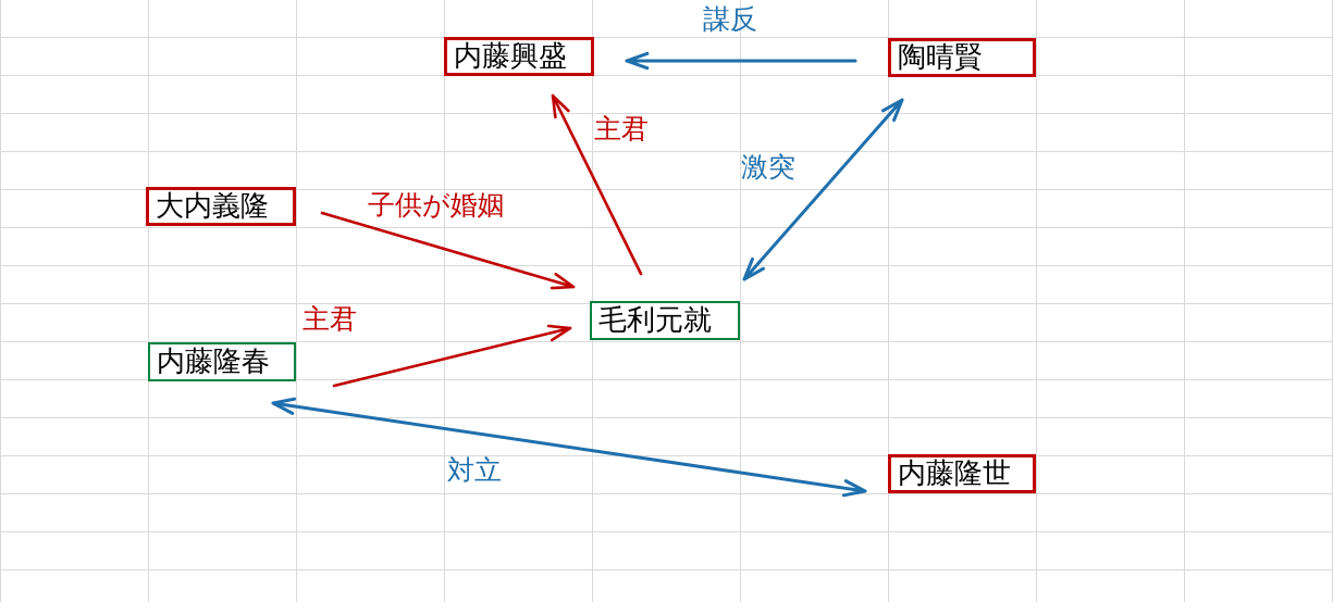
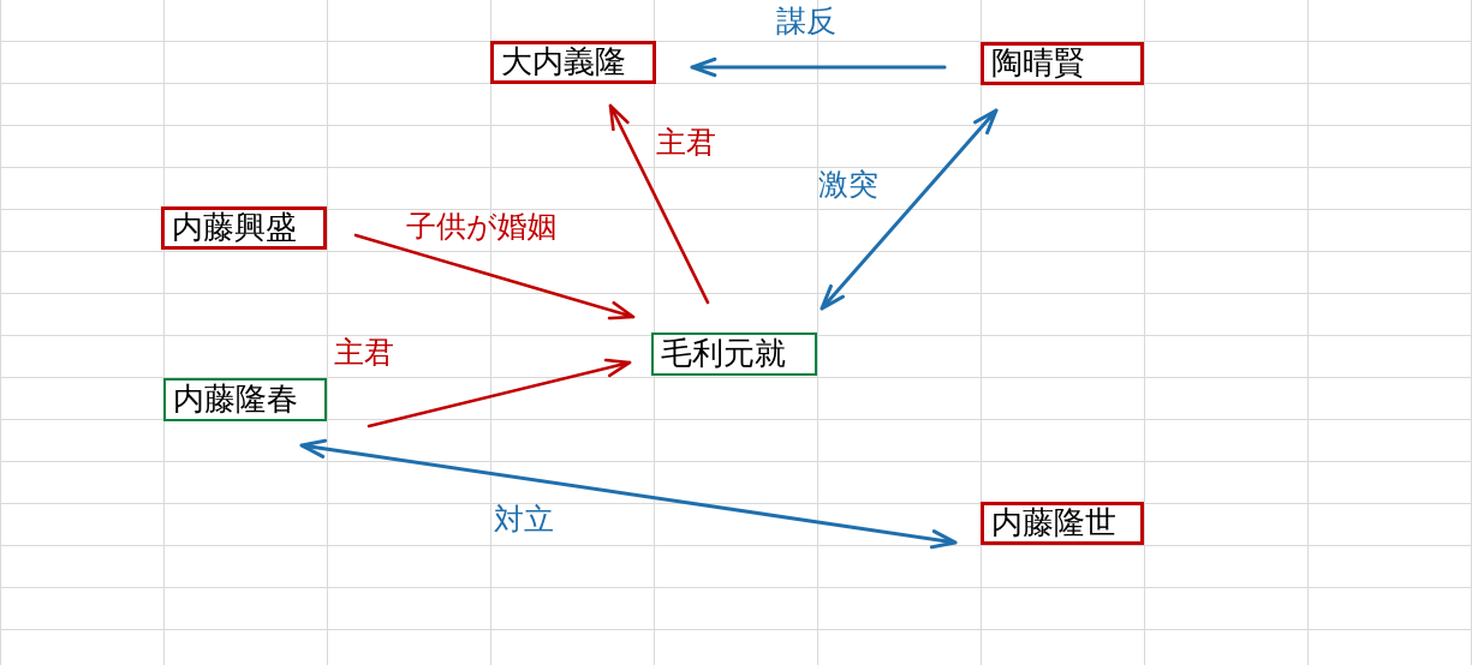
- 内藤興盛
+ 大内義隆
  陶晴賢
- 大内義隆
+ 内藤興盛
  毛利元就
  内藤隆春
  内藤隆世
  謀反
  激突
  主君
  子供が婚姻
  主君
  対立
